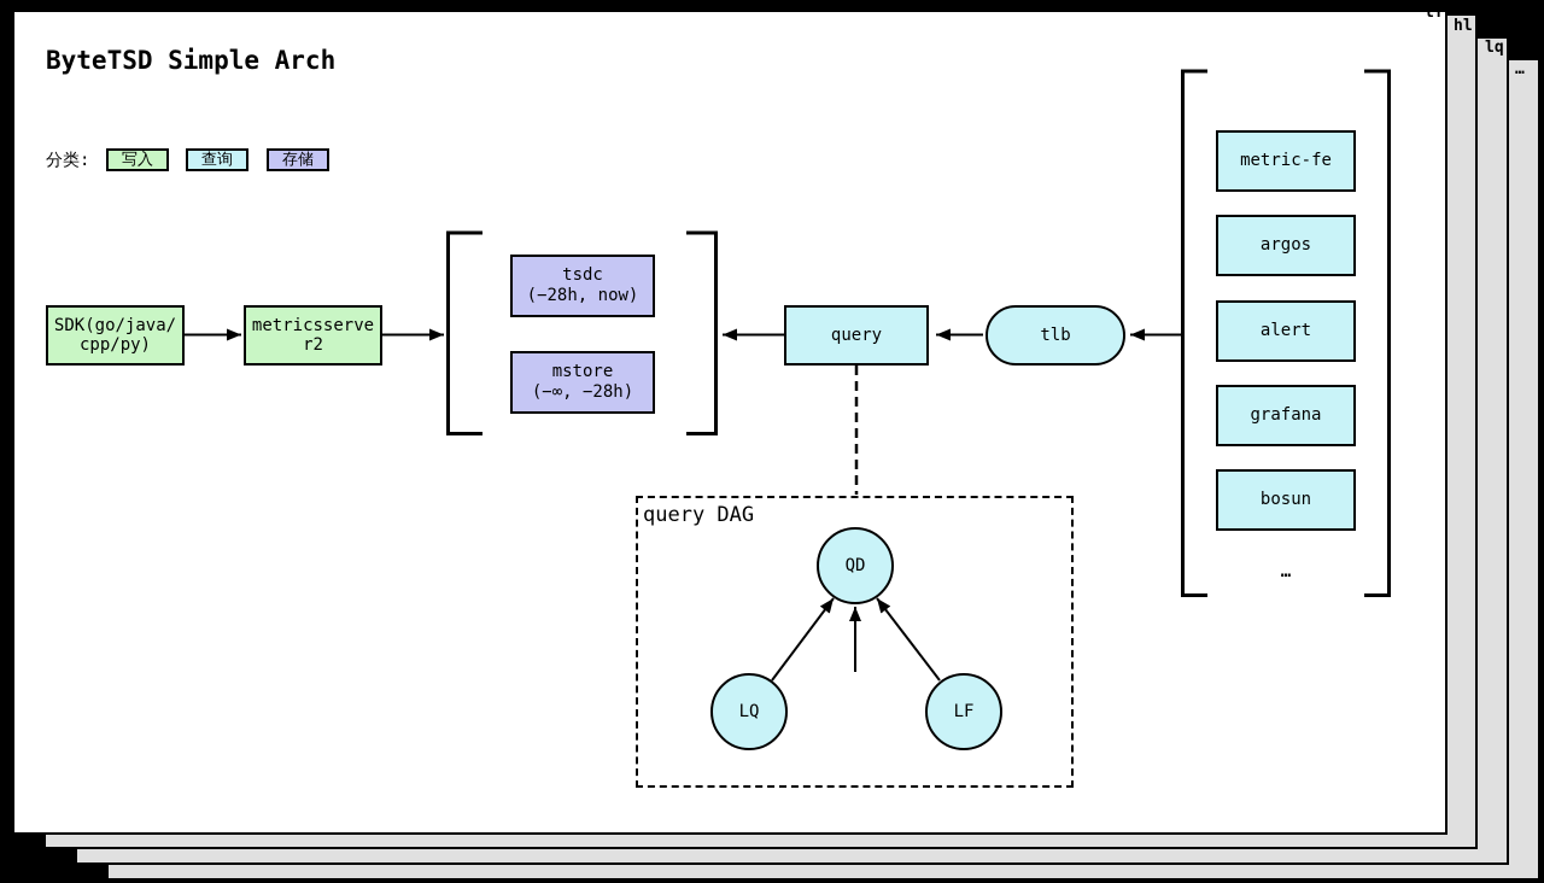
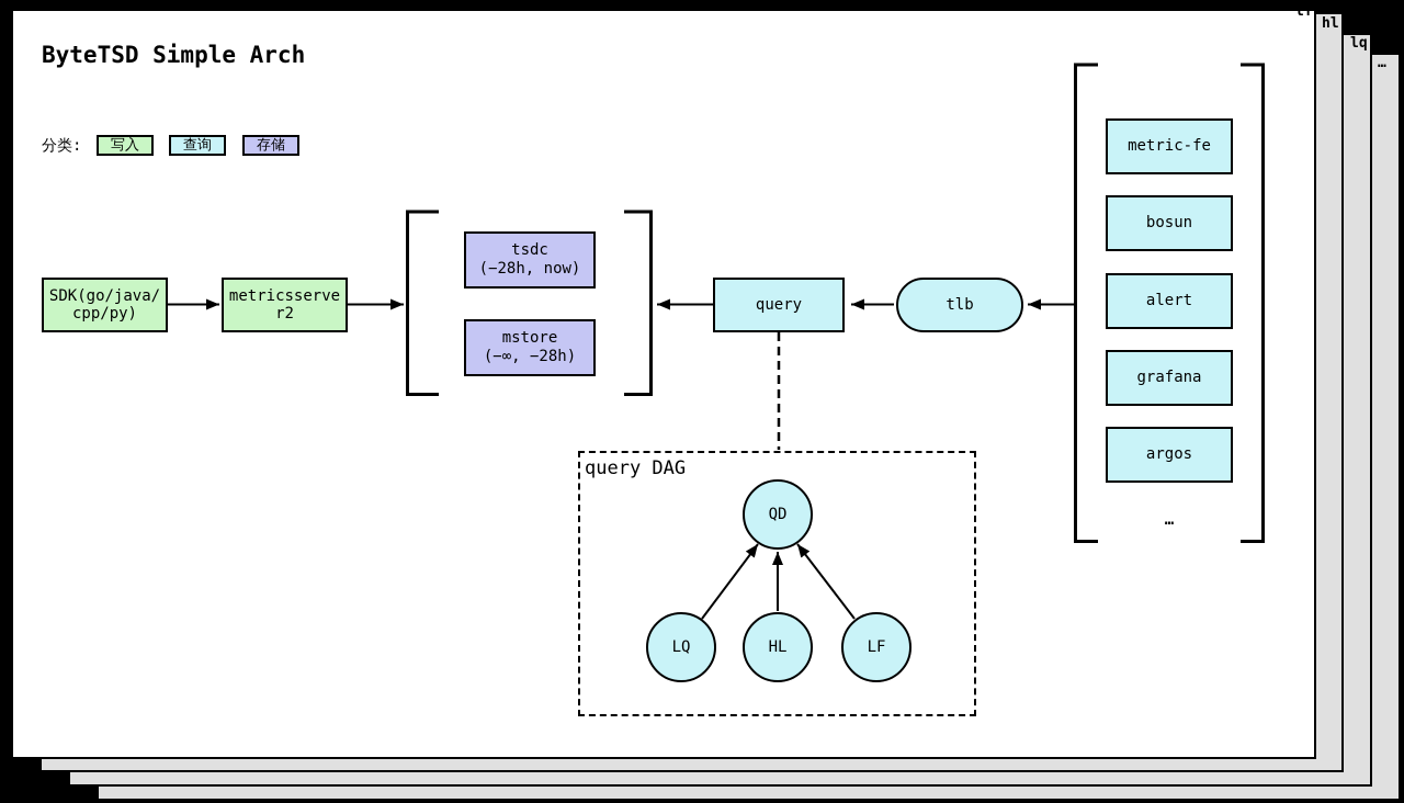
  lf
  hl
  lq
  …
  ByteTSD Simple Arch
  分类:
  写入
  查询
  存储
  SDK(go/java/cpp/py)
  metricsserver2
  tsdc
  (−28h, now)
  mstore
  (−∞, −28h)
  query
  tlb
  metric-fe
- argos
+ bosun
  alert
  grafana
- bosun
+ argos
  …
  query DAG
  QD
  LQ
+ HL
  LF
